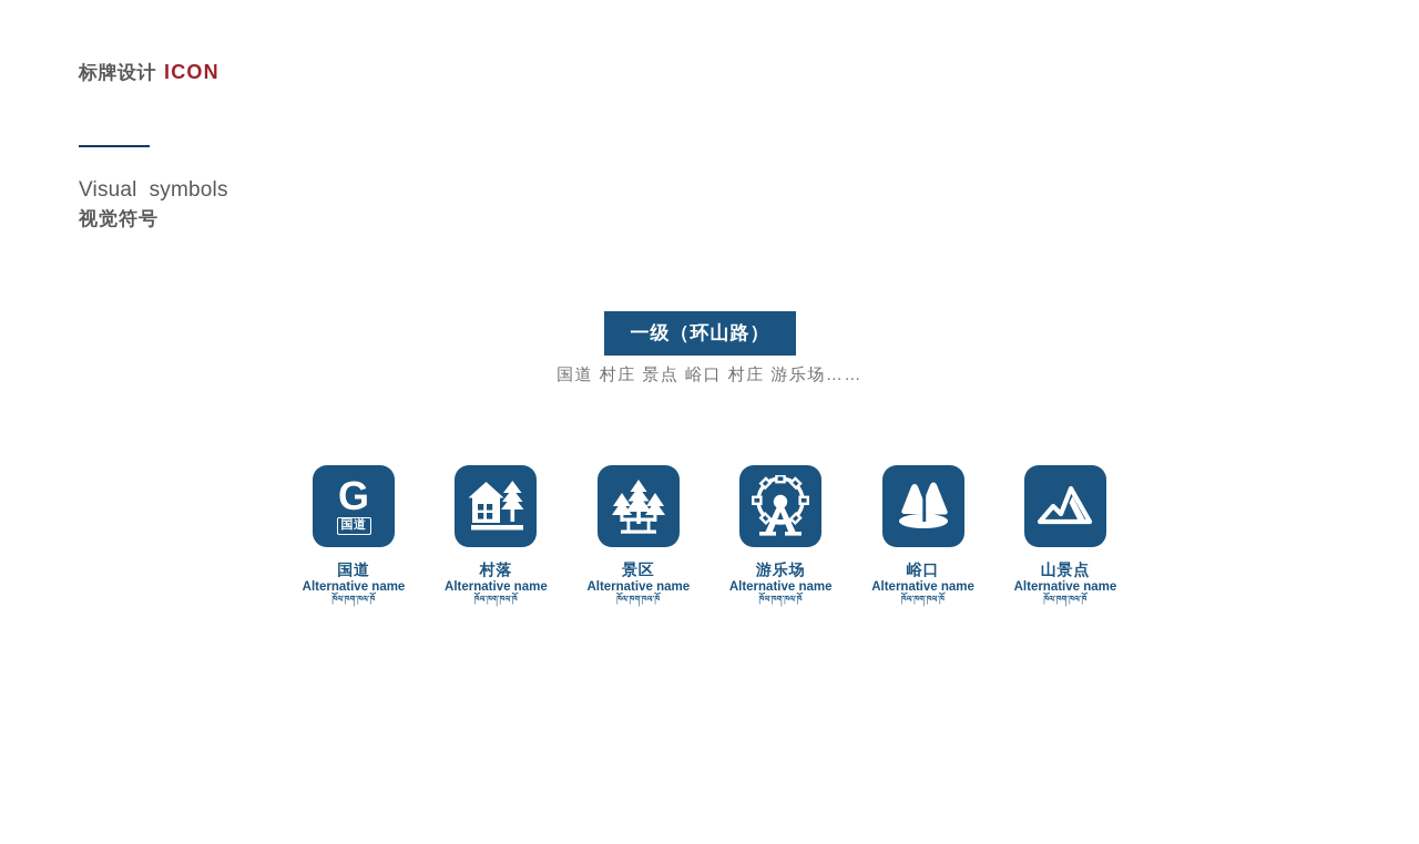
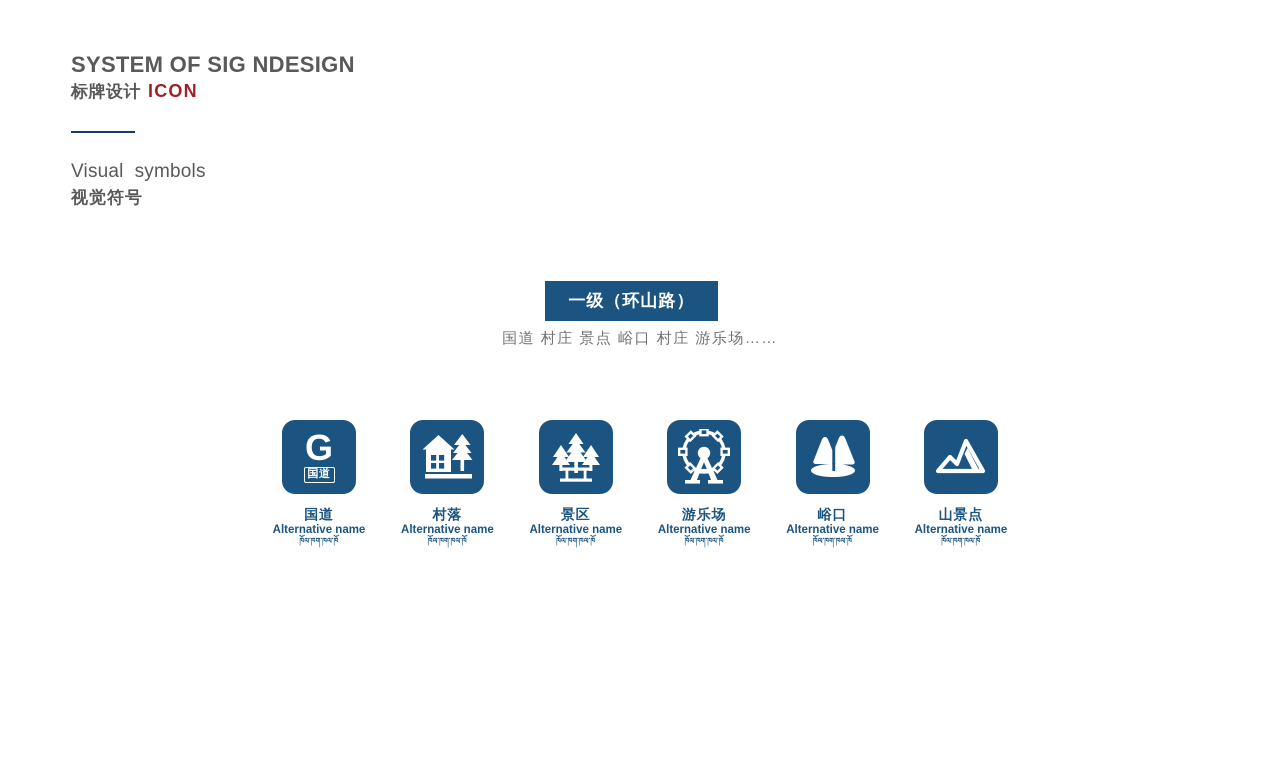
+ SYSTEM OF SIG NDESIGN
  标牌设计
  ICON
  Visual symbols
  视觉符号
  一级（环山路）
  国道 村庄 景点 峪口 村庄 游乐场……
  G
  国道
  国道
  Alternative name
  ཁོལ་ཁག་ཁལ་ཁོ
  村落
  Alternative name
  ཁོལ་ཁག་ཁལ་ཁོ
  景区
  Alternative name
  ཁོལ་ཁག་ཁལ་ཁོ
  游乐场
  Alternative name
  ཁོལ་ཁག་ཁལ་ཁོ
  峪口
  Alternative name
  ཁོལ་ཁག་ཁལ་ཁོ
  山景点
  Alternative name
  ཁོལ་ཁག་ཁལ་ཁོ
